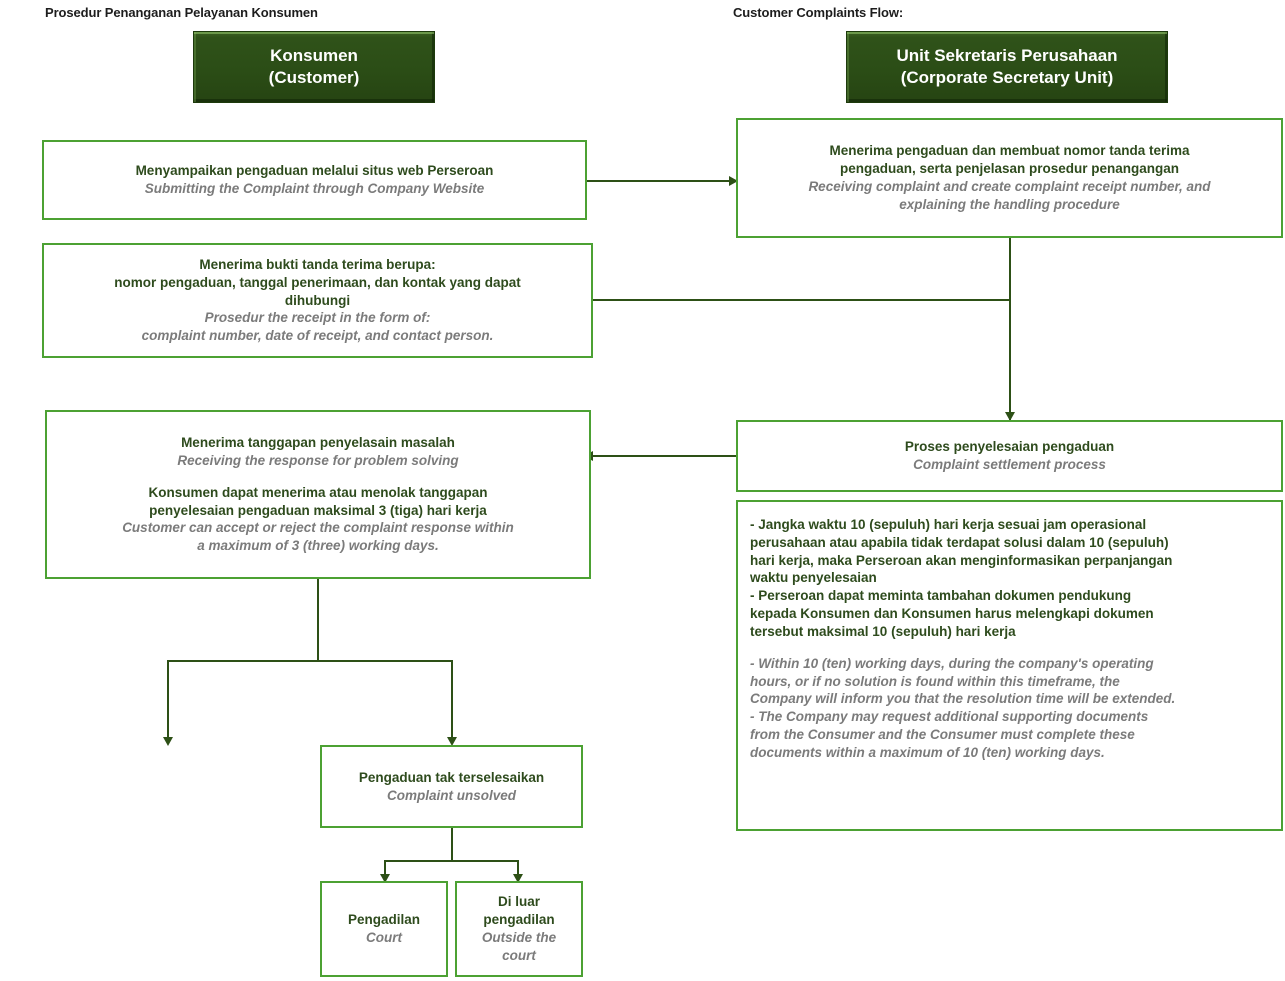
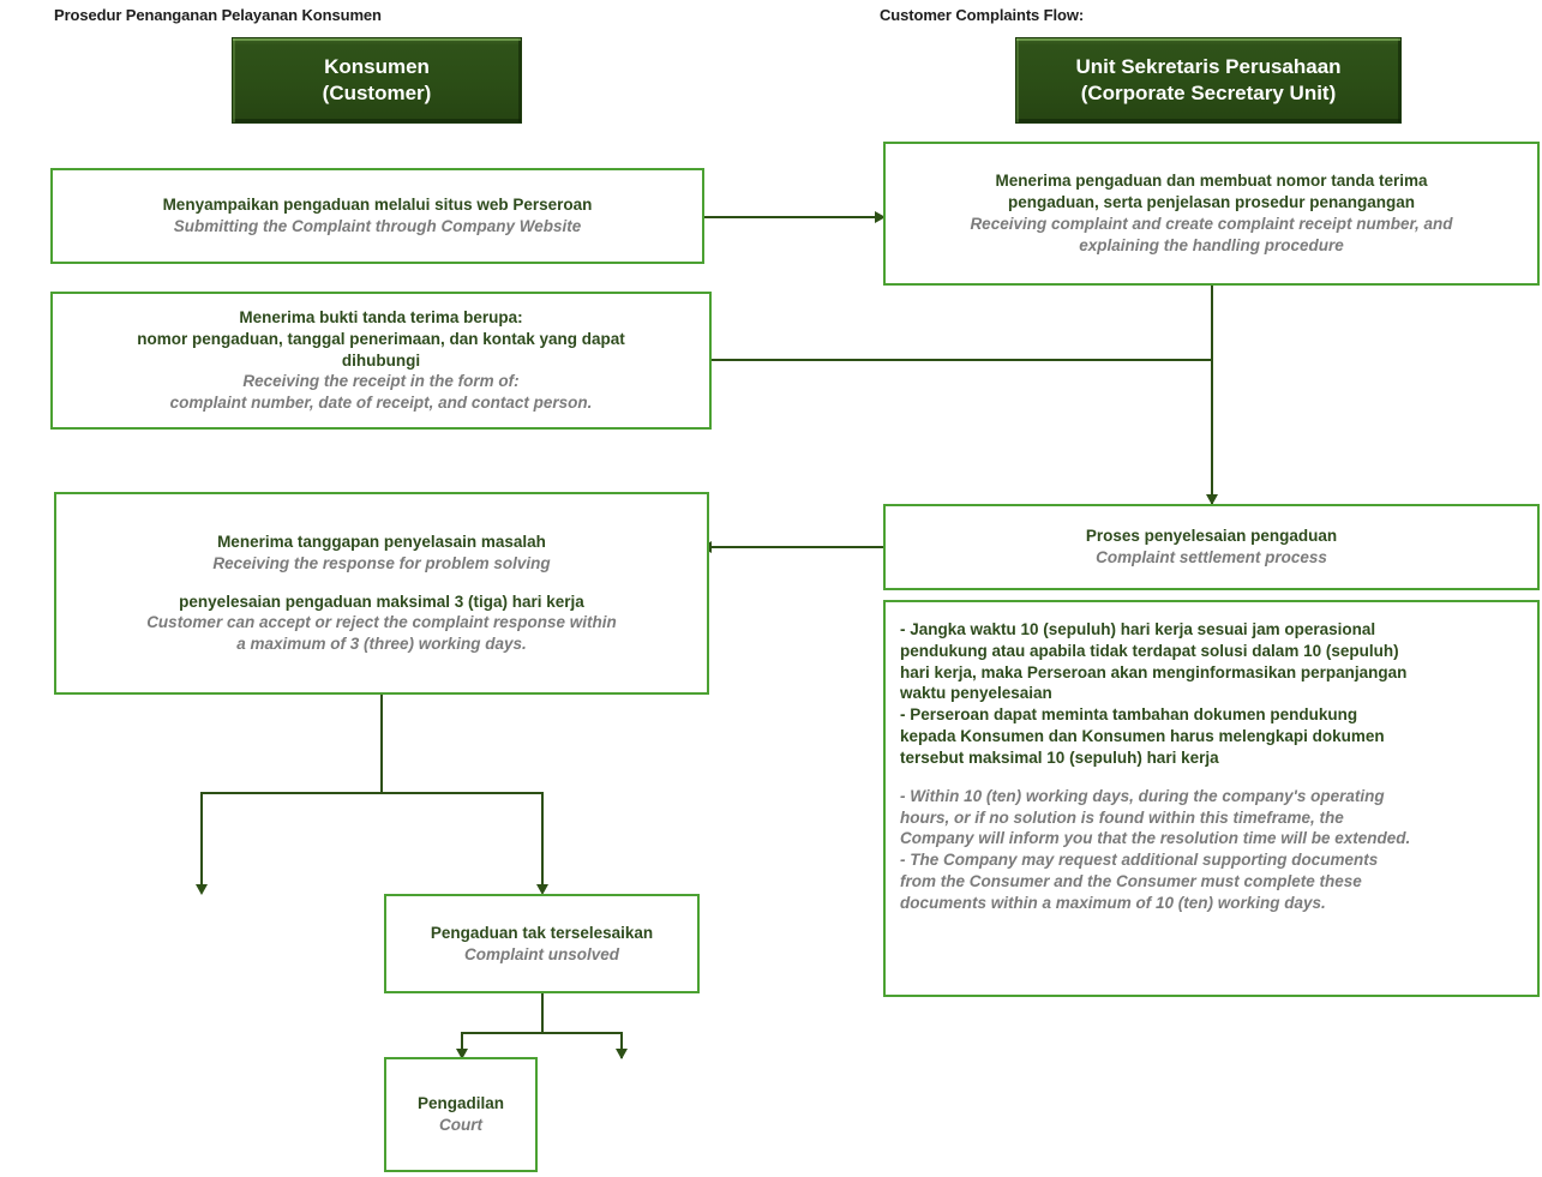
  Prosedur Penanganan Pelayanan Konsumen
  Customer Complaints Flow:
  Konsumen
  (Customer)
  Unit Sekretaris Perusahaan
  (Corporate Secretary Unit)
  Menyampaikan pengaduan melalui situs web Perseroan
  Submitting the Complaint through Company Website
  Menerima pengaduan dan membuat nomor tanda terima
  pengaduan, serta penjelasan prosedur penangangan
  Receiving complaint and create complaint receipt number, and
  explaining the handling procedure
  Menerima bukti tanda terima berupa:
  nomor pengaduan, tanggal penerimaan, dan kontak yang dapat
  dihubungi
- Prosedur the receipt in the form of:
+ Receiving the receipt in the form of:
  complaint number, date of receipt, and contact person.
  Menerima tanggapan penyelasain masalah
  Receiving the response for problem solving
- Konsumen dapat menerima atau menolak tanggapan
  penyelesaian pengaduan maksimal 3 (tiga) hari kerja
  Customer can accept or reject the complaint response within
  a maximum of 3 (three) working days.
  Proses penyelesaian pengaduan
  Complaint settlement process
  - Jangka waktu 10 (sepuluh) hari kerja sesuai jam operasional
- perusahaan atau apabila tidak terdapat solusi dalam 10 (sepuluh)
+ pendukung atau apabila tidak terdapat solusi dalam 10 (sepuluh)
  hari kerja, maka Perseroan akan menginformasikan perpanjangan
  waktu penyelesaian
  - Perseroan dapat meminta tambahan dokumen pendukung
  kepada Konsumen dan Konsumen harus melengkapi dokumen
  tersebut maksimal 10 (sepuluh) hari kerja
  - Within 10 (ten) working days, during the company's operating
  hours, or if no solution is found within this timeframe, the
  Company will inform you that the resolution time will be extended.
  - The Company may request additional supporting documents
  from the Consumer and the Consumer must complete these
  documents within a maximum of 10 (ten) working days.
  Pengaduan tak terselesaikan
  Complaint unsolved
  Pengadilan
  Court
- Di luar
- pengadilan
- Outside the
- court
